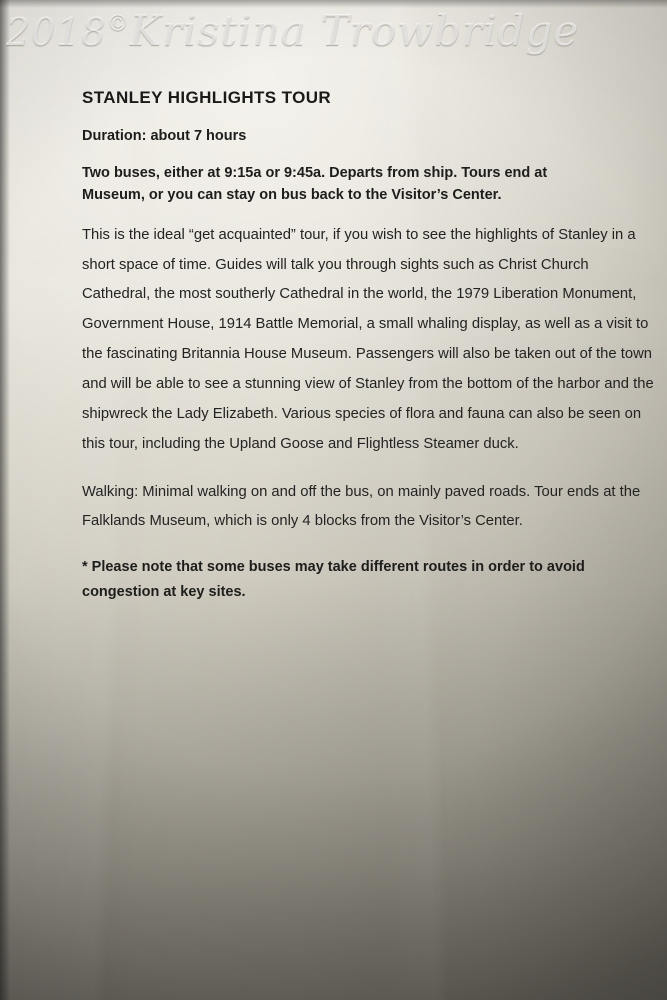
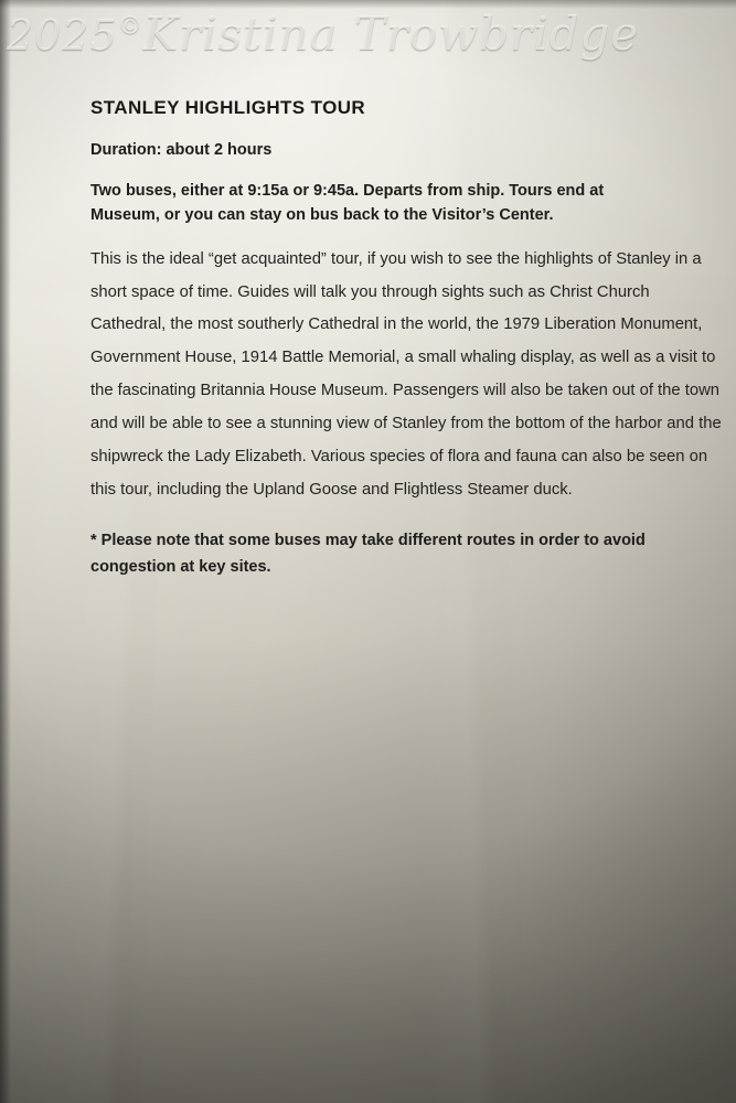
- 2018©Kristina Trowbridge
+ 2025©Kristina Trowbridge
  STANLEY HIGHLIGHTS TOUR
- Duration: about 7 hours
+ Duration: about 2 hours
  Two buses, either at 9:15a or 9:45a. Departs from ship. Tours end at Museum, or you can stay on bus back to the Visitor’s Center.
  This is the ideal “get acquainted” tour, if you wish to see the highlights of Stanley in a short space of time. Guides will talk you through sights such as Christ Church Cathedral, the most southerly Cathedral in the world, the 1979 Liberation Monument, Government House, 1914 Battle Memorial, a small whaling display, as well as a visit to the fascinating Britannia House Museum. Passengers will also be taken out of the town and will be able to see a stunning view of Stanley from the bottom of the harbor and the shipwreck the Lady Elizabeth. Various species of flora and fauna can also be seen on this tour, including the Upland Goose and Flightless Steamer duck.
- Walking: Minimal walking on and off the bus, on mainly paved roads. Tour ends at the Falklands Museum, which is only 4 blocks from the Visitor’s Center.
  * Please note that some buses may take different routes in order to avoid congestion at key sites.
